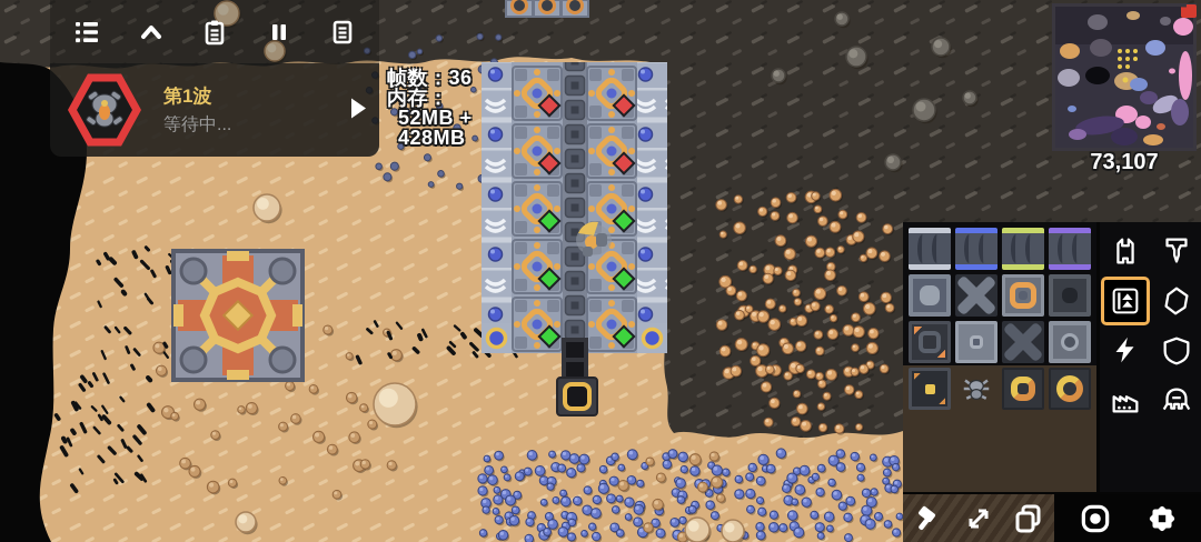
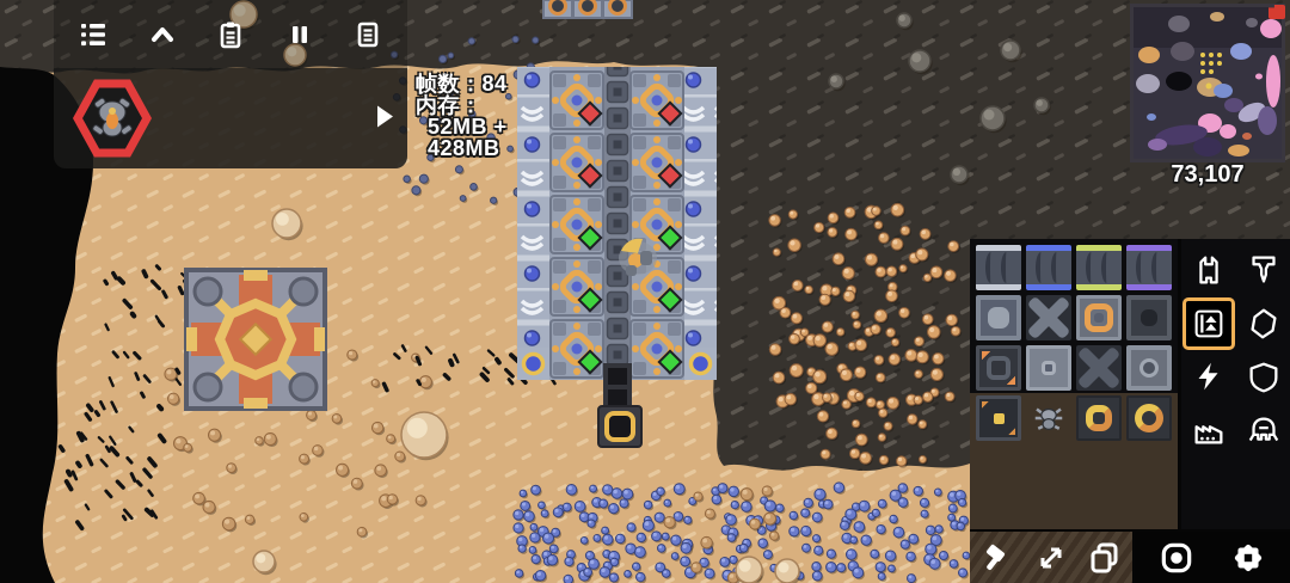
- 第1波
- 等待中...
- 帧数：36
+ 帧数：84
  内存：
  52MB +
  428MB
  73,107
